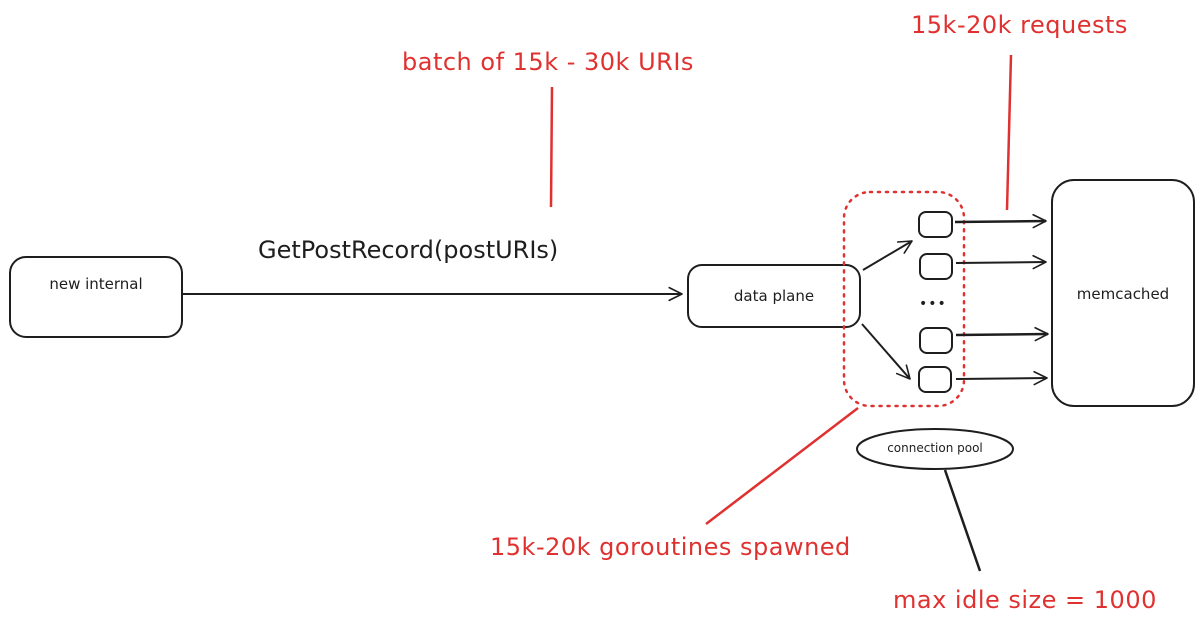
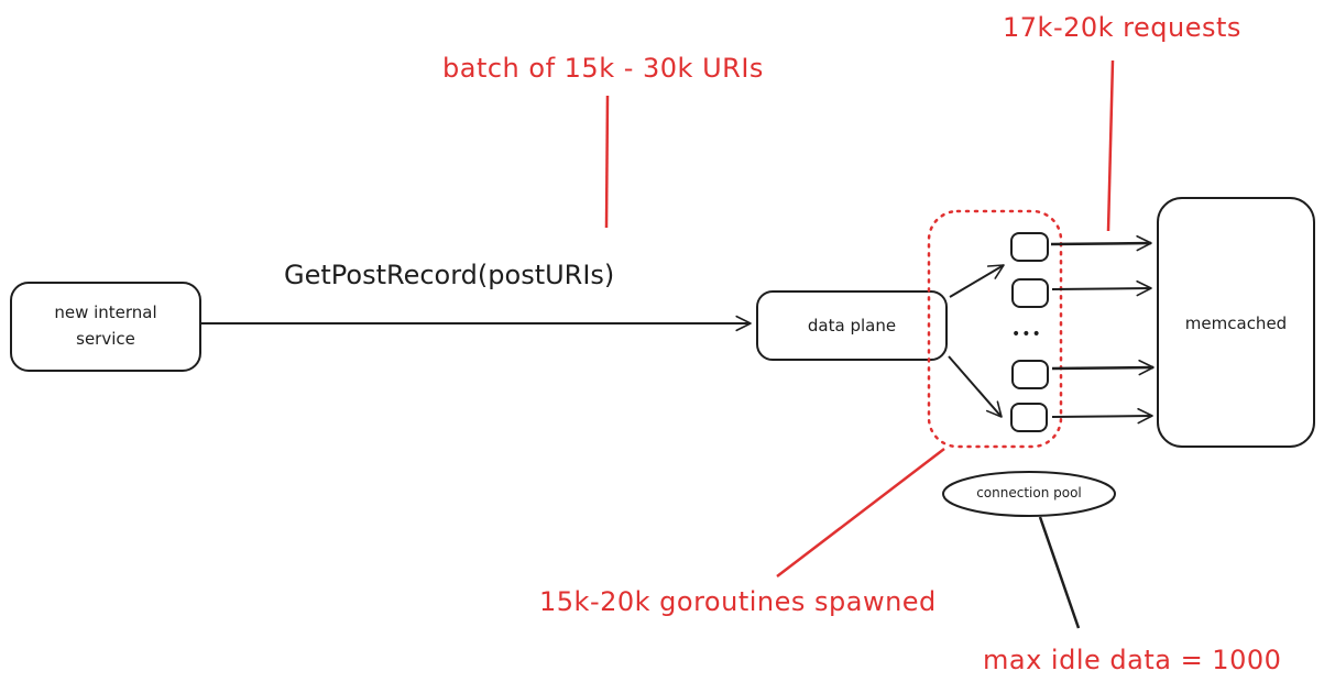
  new internal
+ service
  GetPostRecord(postURIs)
  data plane
  •••
  memcached
  connection pool
  batch of 15k - 30k URIs
- 15k-20k requests
+ 17k-20k requests
  15k-20k goroutines spawned
- max idle size = 1000
+ max idle data = 1000
